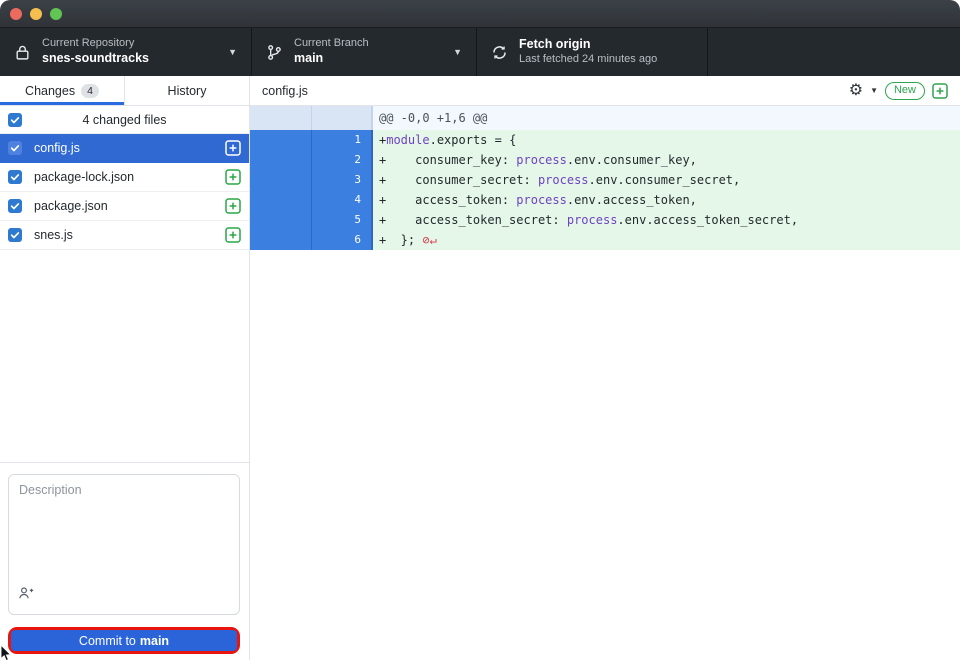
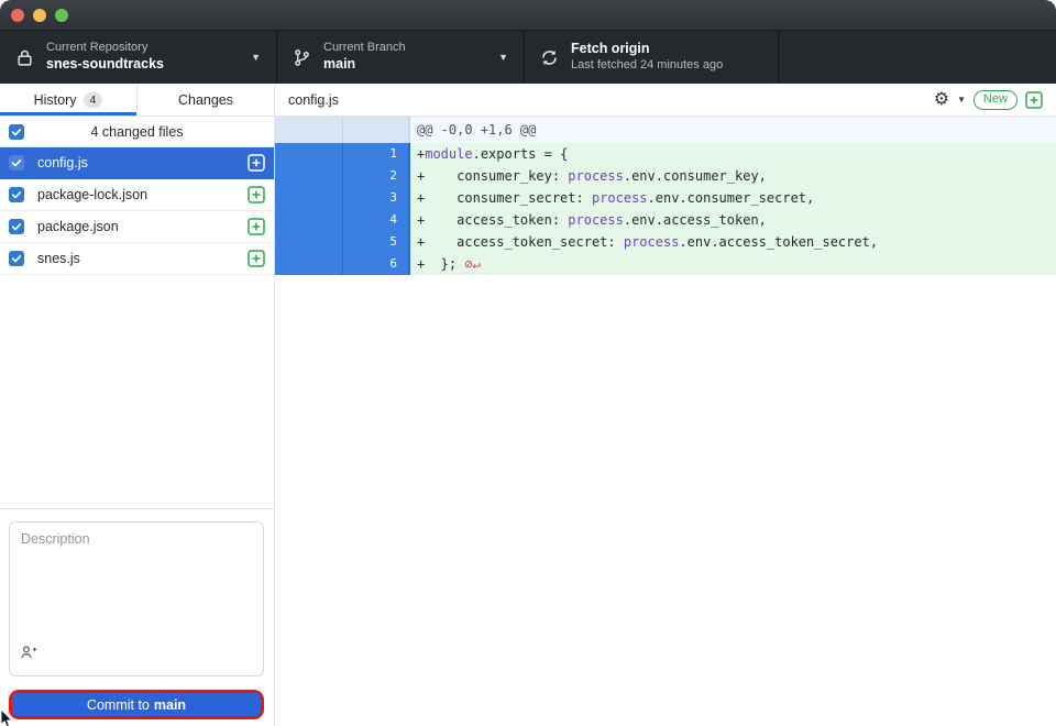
  Current Repository
  snes-soundtracks
  ▼
  Current Branch
  main
  ▼
  Fetch origin
  Last fetched 24 minutes ago
- Changes
+ History
  4
- History
+ Changes
  4 changed files
  config.js
  package-lock.json
  package.json
  snes.js
  Description
  Commit to
  main
  config.js
  ⚙
  ▼
  New
  @@ -0,0 +1,6 @@
  1
  +module.exports = {
  2
  + consumer_key: process.env.consumer_key,
  3
  + consumer_secret: process.env.consumer_secret,
  4
  + access_token: process.env.access_token,
  5
  + access_token_secret: process.env.access_token_secret,
  6
  + }; ⊘↵
